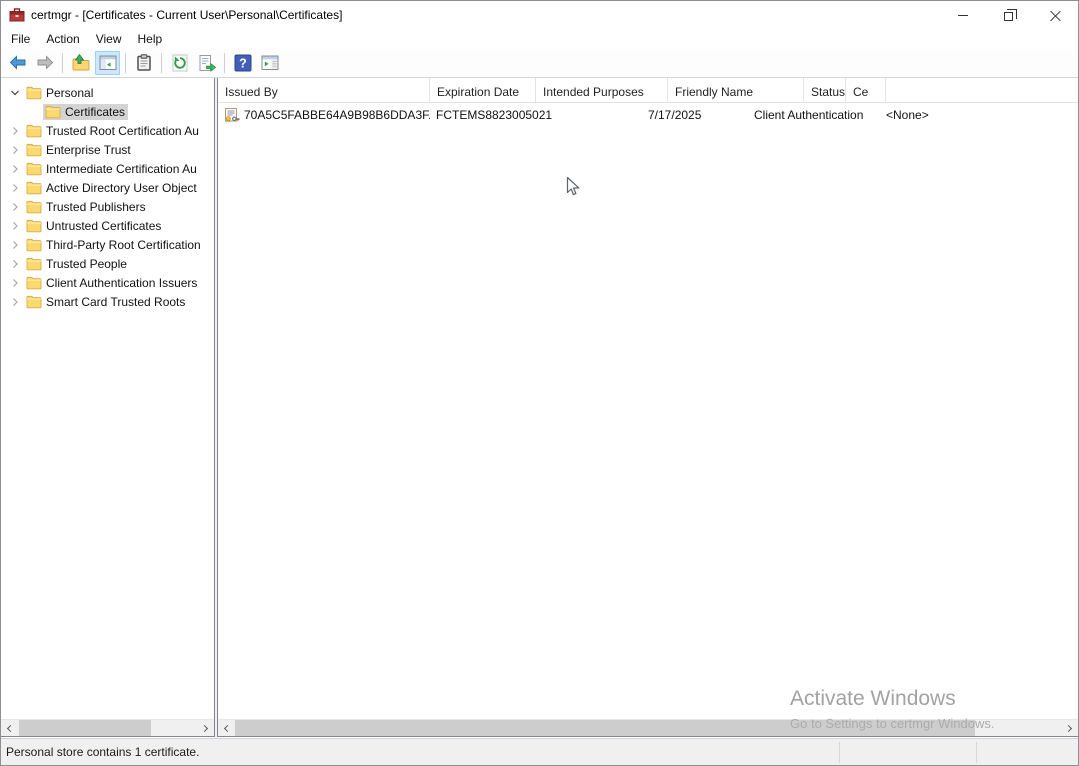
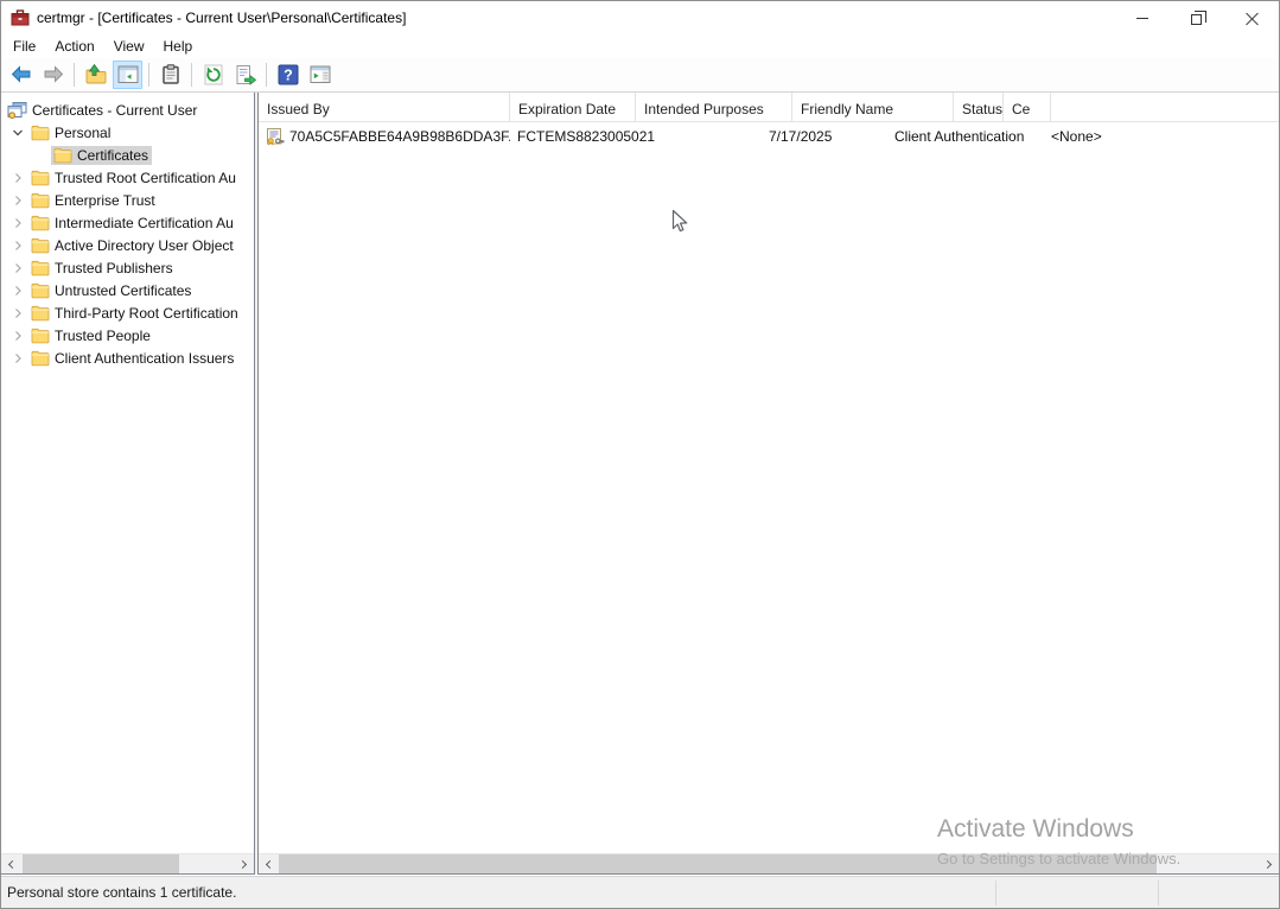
  certmgr - [Certificates - Current User\Personal\Certificates]
  File
  Action
  View
  Help
  ?
+ Certificates - Current User
  Personal
  Certificates
  Trusted Root Certification Au
  Enterprise Trust
  Intermediate Certification Au
  Active Directory User Object
  Trusted Publishers
  Untrusted Certificates
  Third-Party Root Certification
  Trusted People
  Client Authentication Issuers
- Smart Card Trusted Roots
  Issued By
  Expiration Date
  Intended Purposes
  Friendly Name
  Status
  Ce
  70A5C5FABBE64A9B98B6DDA3F.
  FCTEMS8823005021
  7/17/2025
  Client Authentication
  <None>
  Personal store contains 1 certificate.
  Activate Windows
- Go to Settings to certmgr Windows.
+ Go to Settings to activate Windows.
